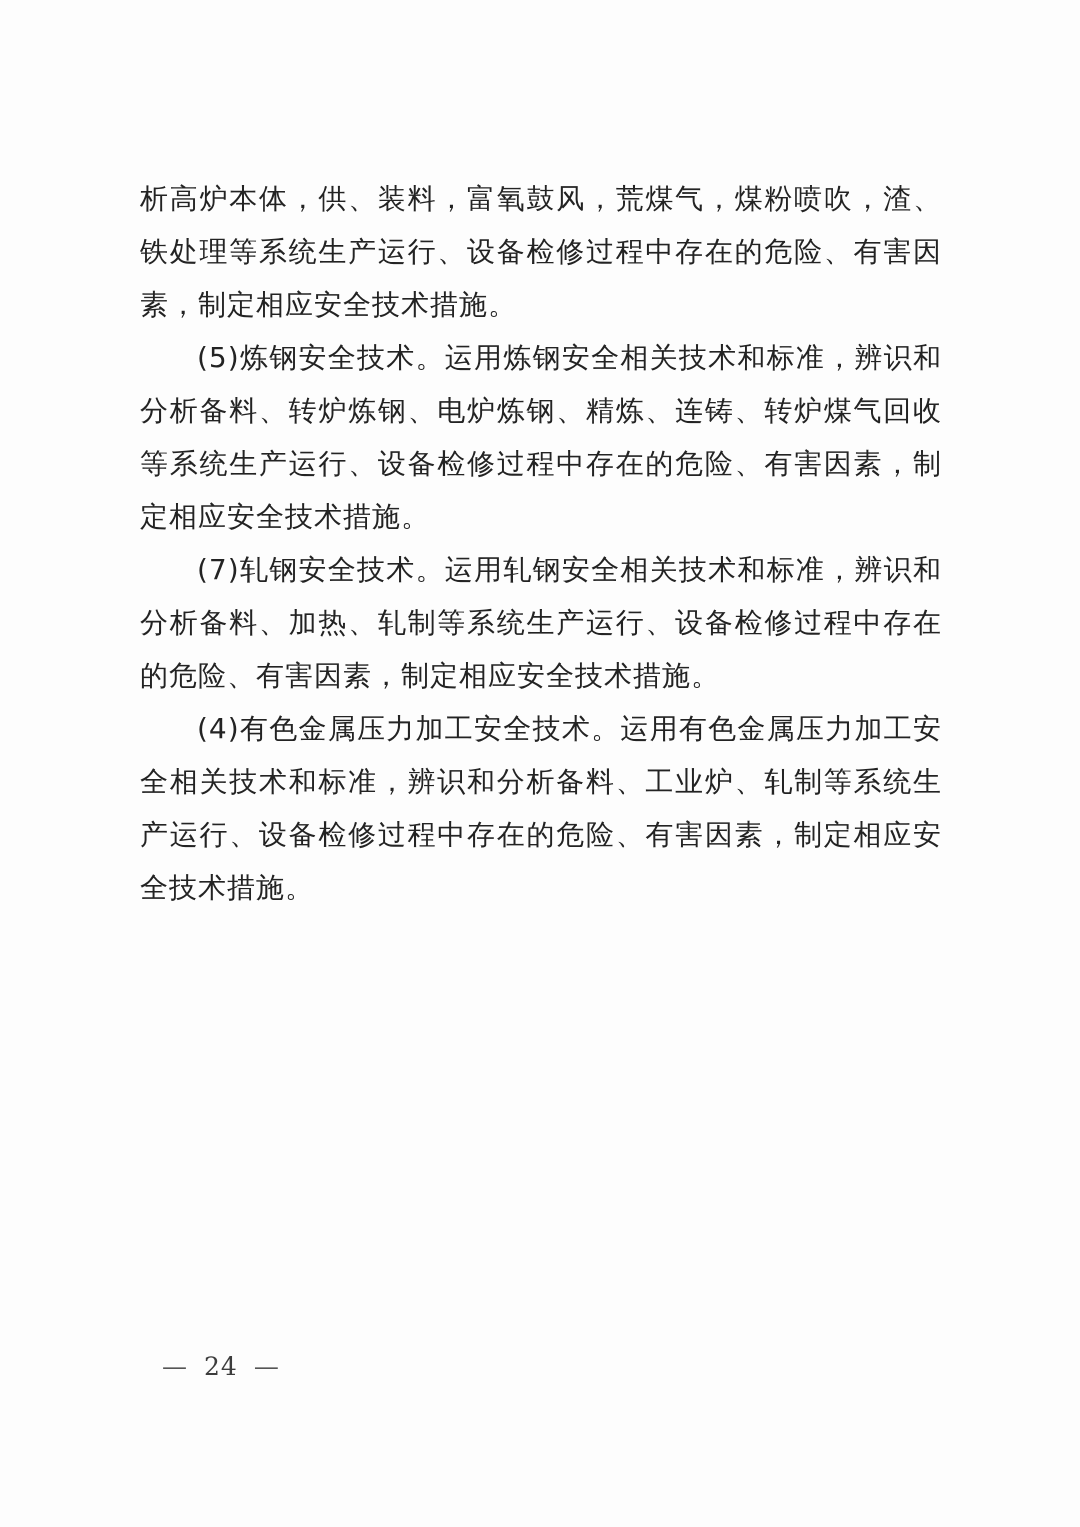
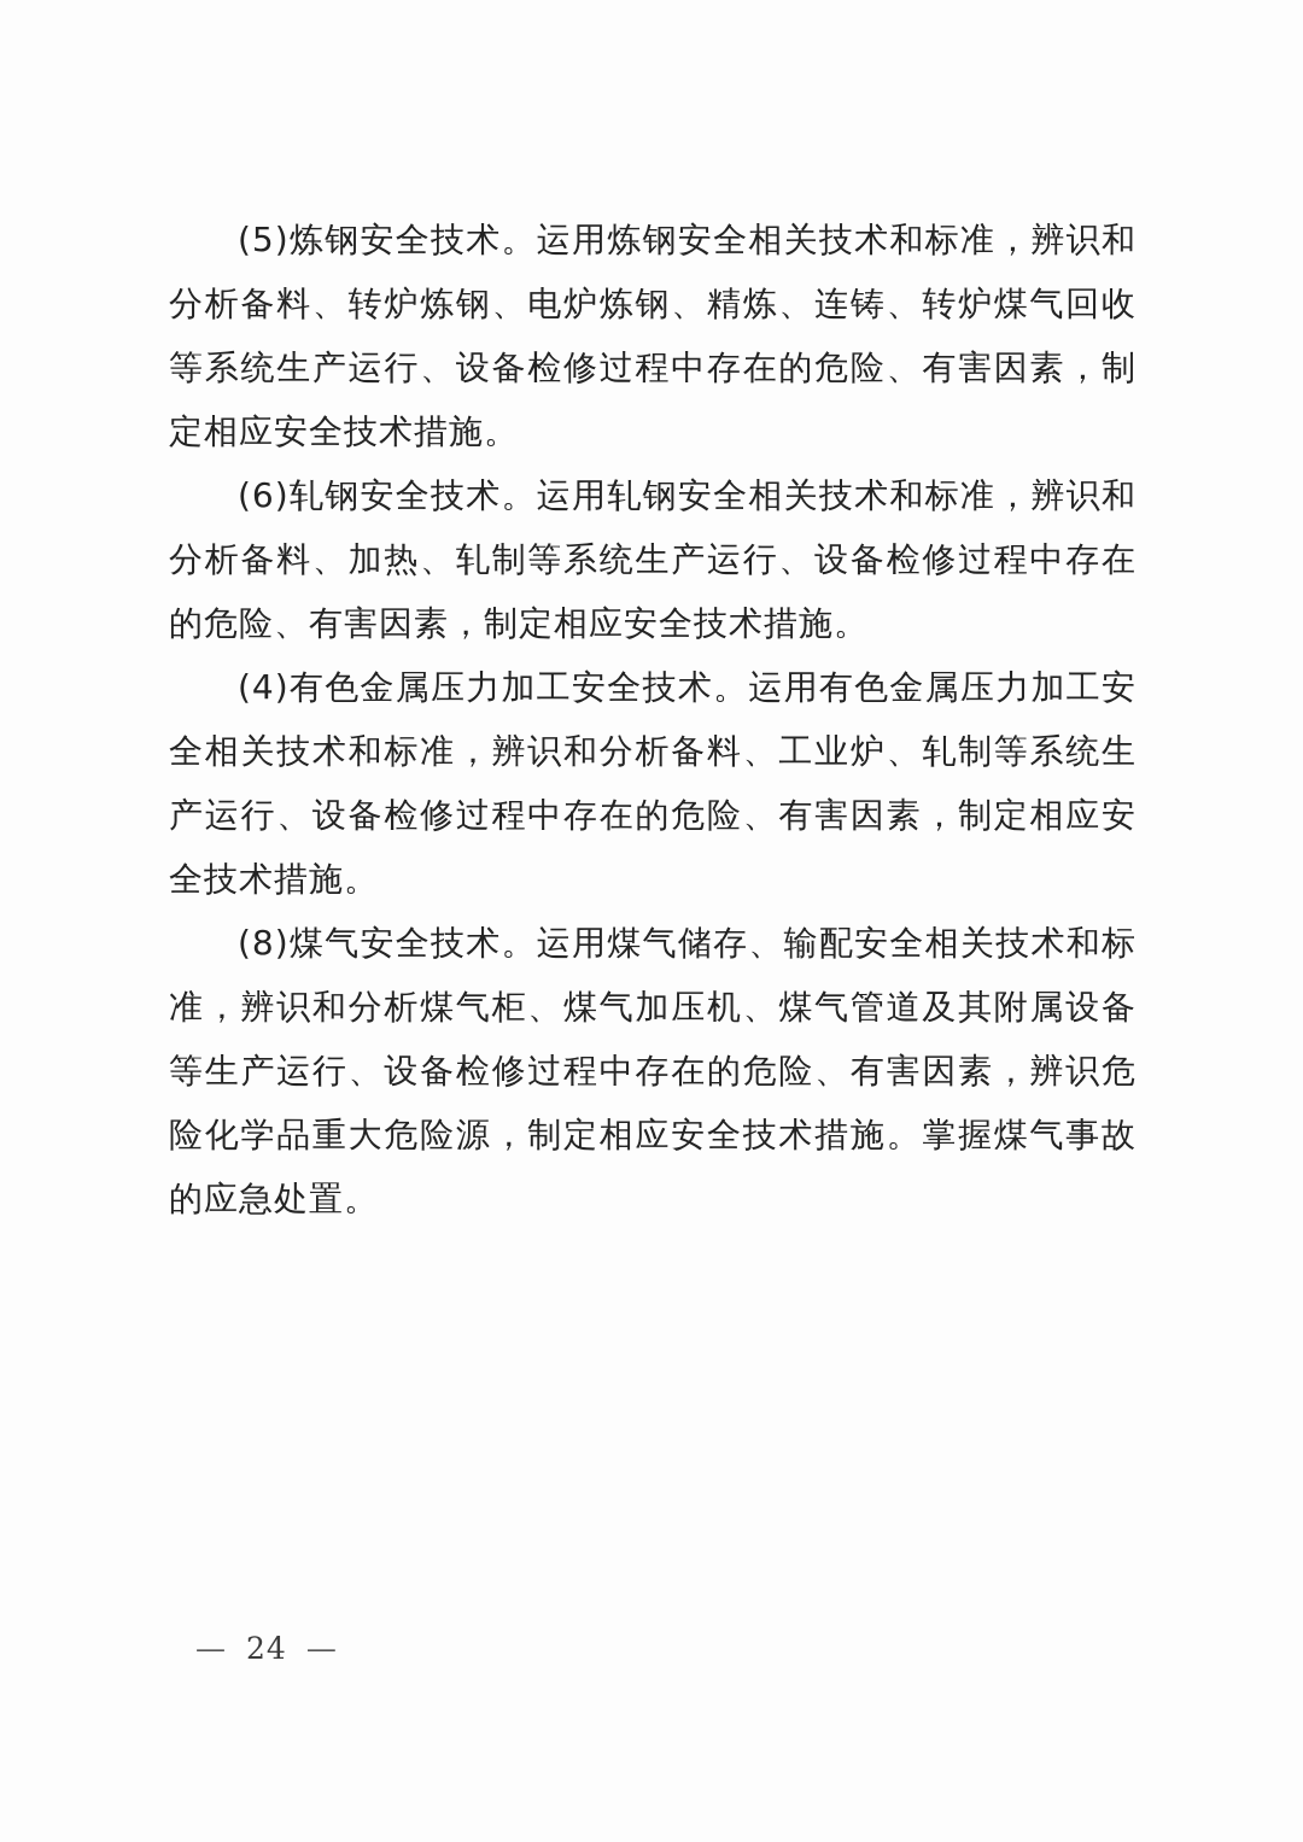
- 析高炉本体，供、装料，富氧鼓风，荒煤气，煤粉喷吹，渣、铁处理等系统生产运行、设备检修过程中存在的危险、有害因素，制定相应安全技术措施。
  (5)炼钢安全技术。运用炼钢安全相关技术和标准，辨识和分析备料、转炉炼钢、电炉炼钢、精炼、连铸、转炉煤气回收等系统生产运行、设备检修过程中存在的危险、有害因素，制定相应安全技术措施。
- (7)轧钢安全技术。运用轧钢安全相关技术和标准，辨识和分析备料、加热、轧制等系统生产运行、设备检修过程中存在的危险、有害因素，制定相应安全技术措施。
+ (6)轧钢安全技术。运用轧钢安全相关技术和标准，辨识和分析备料、加热、轧制等系统生产运行、设备检修过程中存在的危险、有害因素，制定相应安全技术措施。
  (4)有色金属压力加工安全技术。运用有色金属压力加工安全相关技术和标准，辨识和分析备料、工业炉、轧制等系统生产运行、设备检修过程中存在的危险、有害因素，制定相应安全技术措施。
+ (8)煤气安全技术。运用煤气储存、输配安全相关技术和标准，辨识和分析煤气柜、煤气加压机、煤气管道及其附属设备等生产运行、设备检修过程中存在的危险、有害因素，辨识危险化学品重大危险源，制定相应安全技术措施。掌握煤气事故的应急处置。
  —
  24
  —
